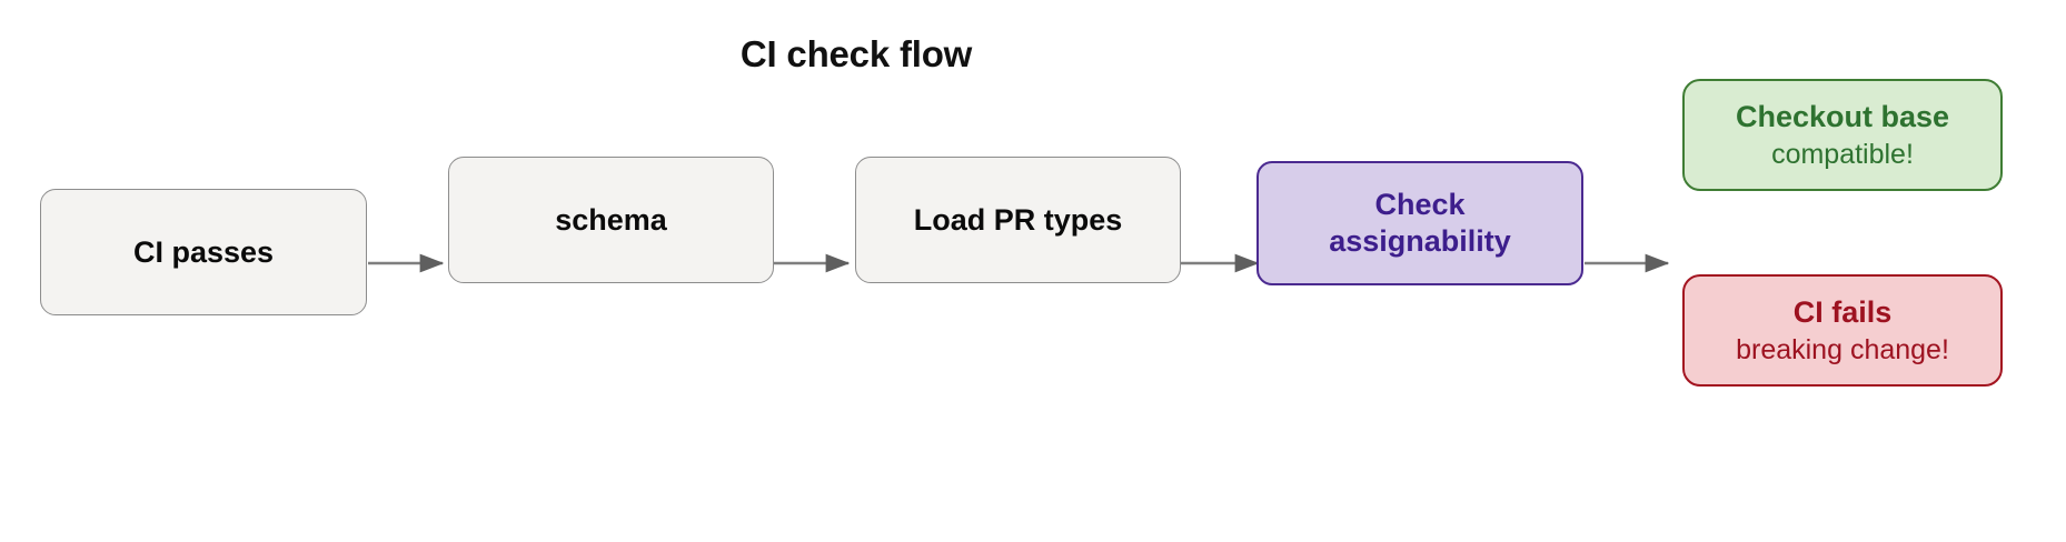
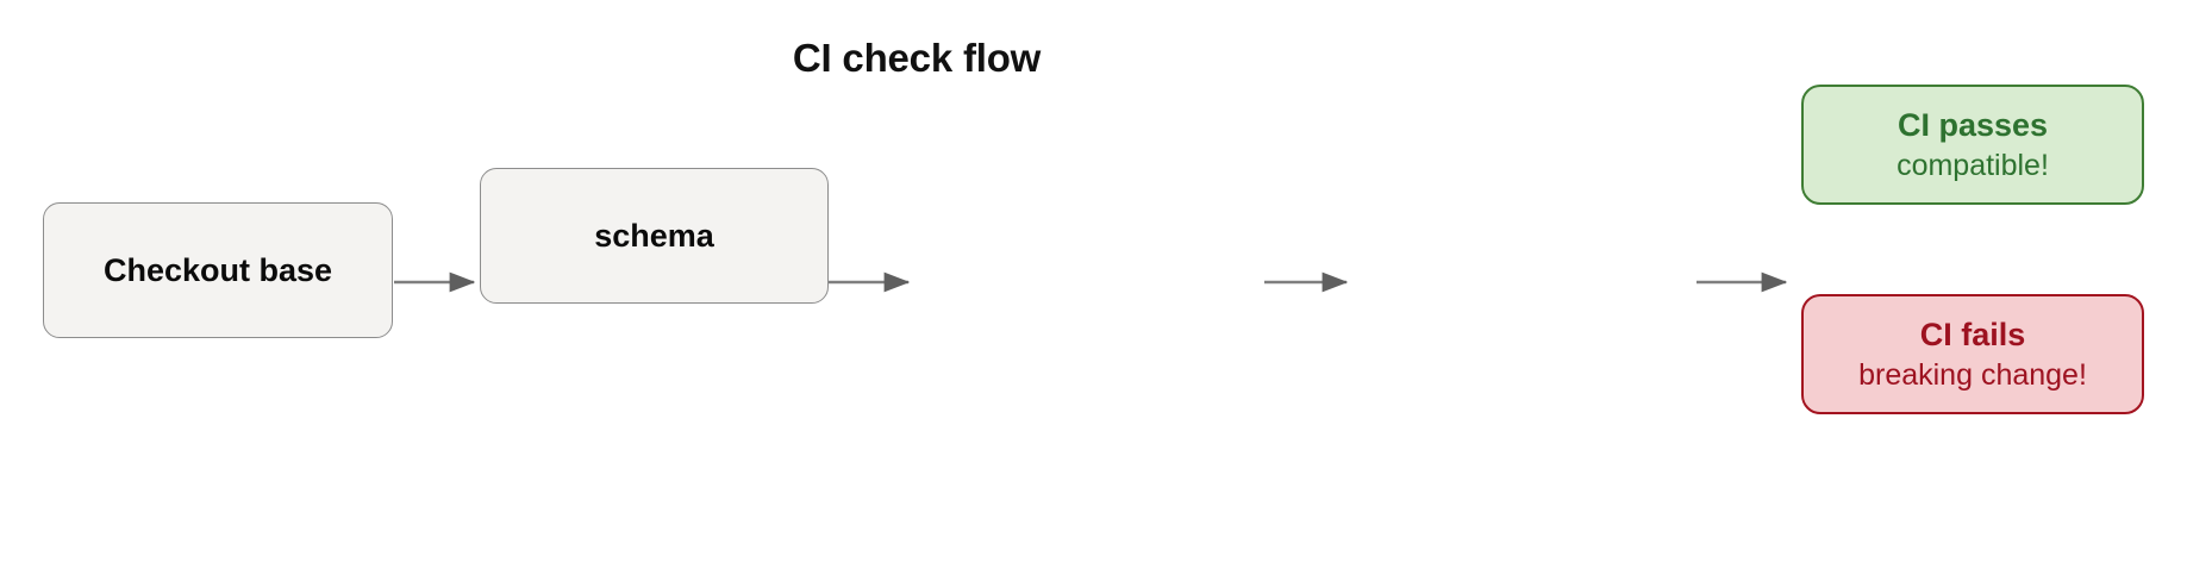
  CI check flow
- CI passes
+ Checkout base
  schema
- Load PR types
- Check
- assignability
- Checkout base
+ CI passes
  compatible!
  CI fails
  breaking change!
